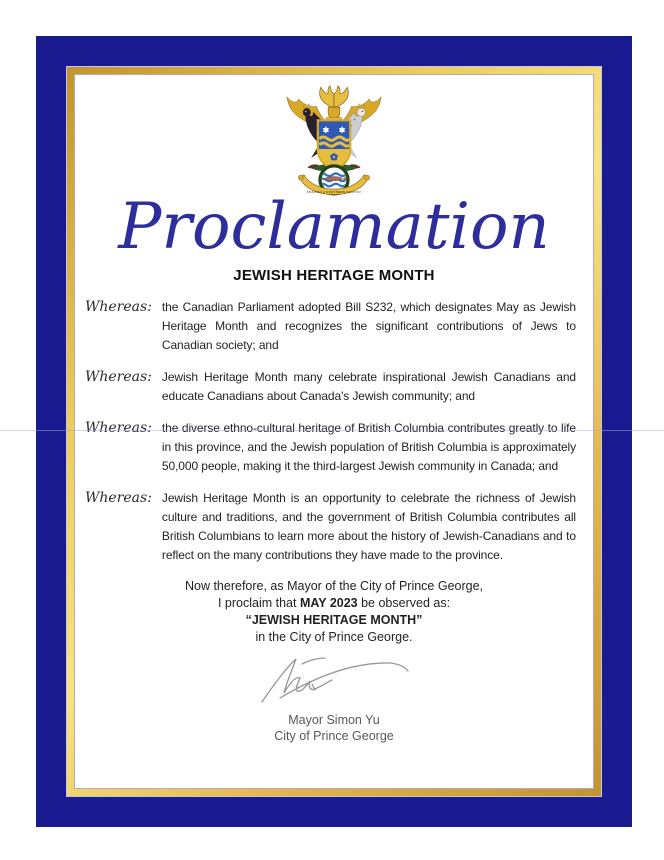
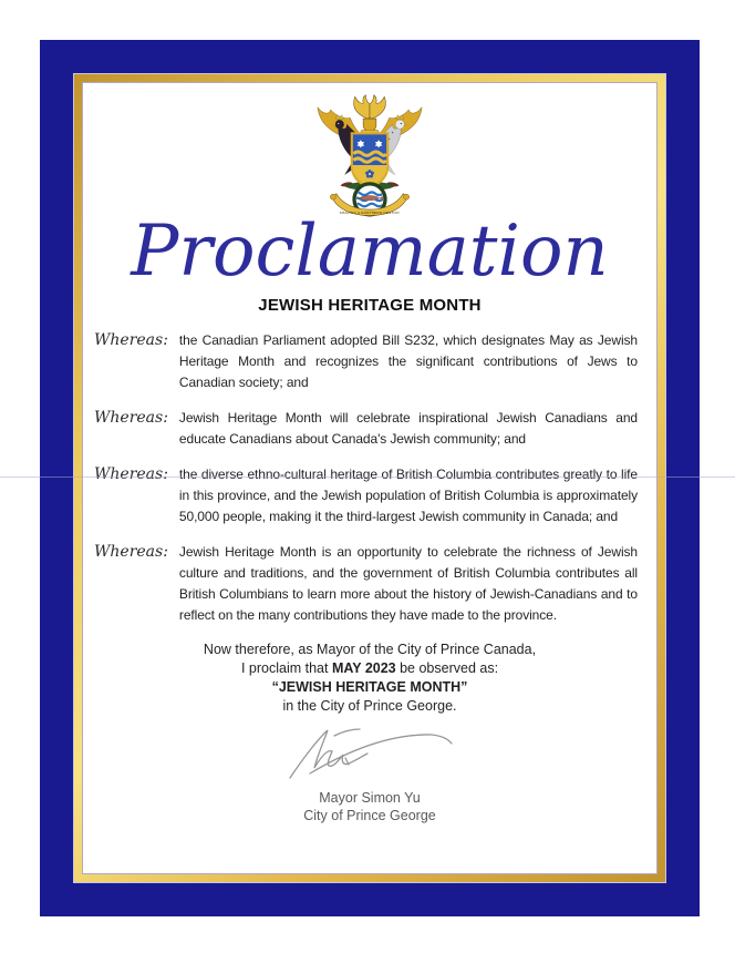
  Proclamation
  JEWISH HERITAGE MONTH
  Whereas:
  the Canadian Parliament adopted Bill S232, which designates May as Jewish Heritage Month and recognizes the significant contributions of Jews to Canadian society; and
  Whereas:
- Jewish Heritage Month many celebrate inspirational Jewish Canadians and educate Canadians about Canada's Jewish community; and
+ Jewish Heritage Month will celebrate inspirational Jewish Canadians and educate Canadians about Canada's Jewish community; and
  Whereas:
  the diverse ethno-cultural heritage of British Columbia contributes greatly to life in this province, and the Jewish population of British Columbia is approximately 50,000 people, making it the third-largest Jewish community in Canada; and
  Whereas:
  Jewish Heritage Month is an opportunity to celebrate the richness of Jewish culture and traditions, and the government of British Columbia contributes all British Columbians to learn more about the history of Jewish-Canadians and to reflect on the many contributions they have made to the province.
- Now therefore, as Mayor of the City of Prince George,
+ Now therefore, as Mayor of the City of Prince Canada,
  I proclaim that MAY 2023 be observed as:
  “JEWISH HERITAGE MONTH”
  in the City of Prince George.
  Mayor Simon Yu
  City of Prince George
